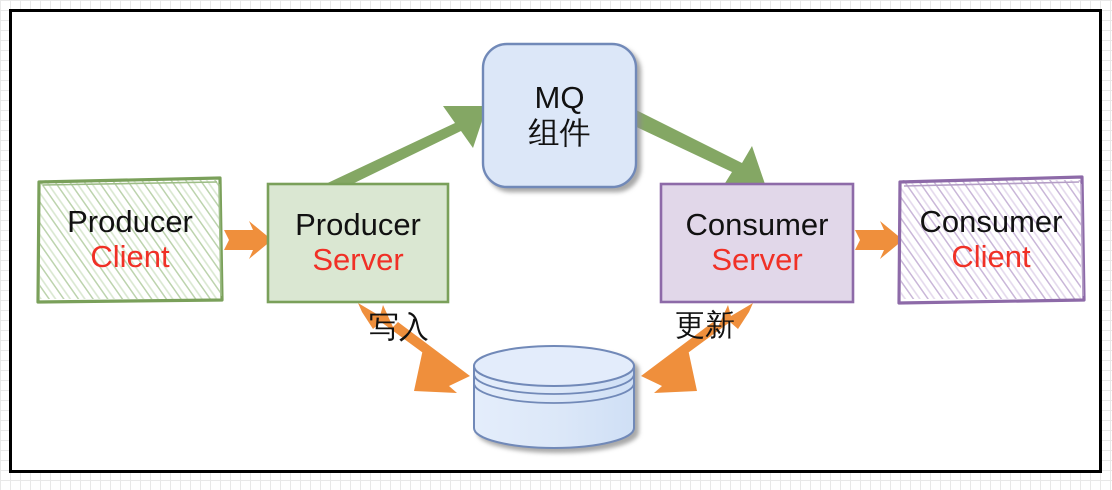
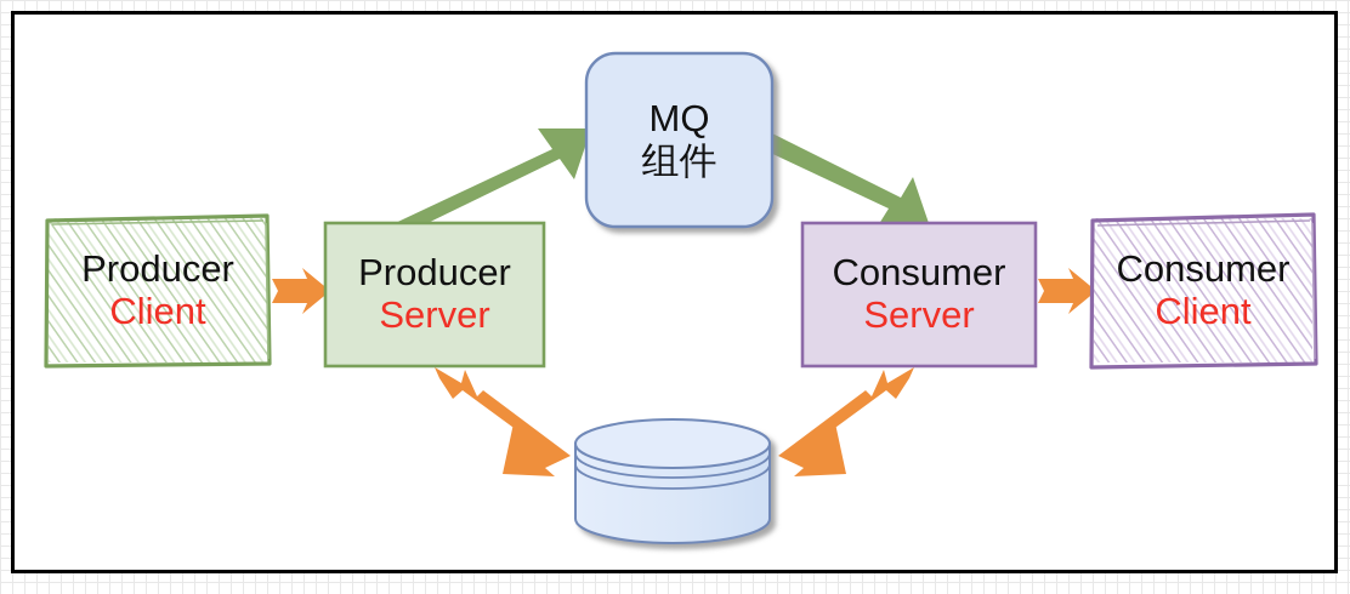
  Producer
  Client
  Producer
  Server
  MQ
  组件
  Consumer
  Server
  Consumer
  Client
- 写入
- 更新
